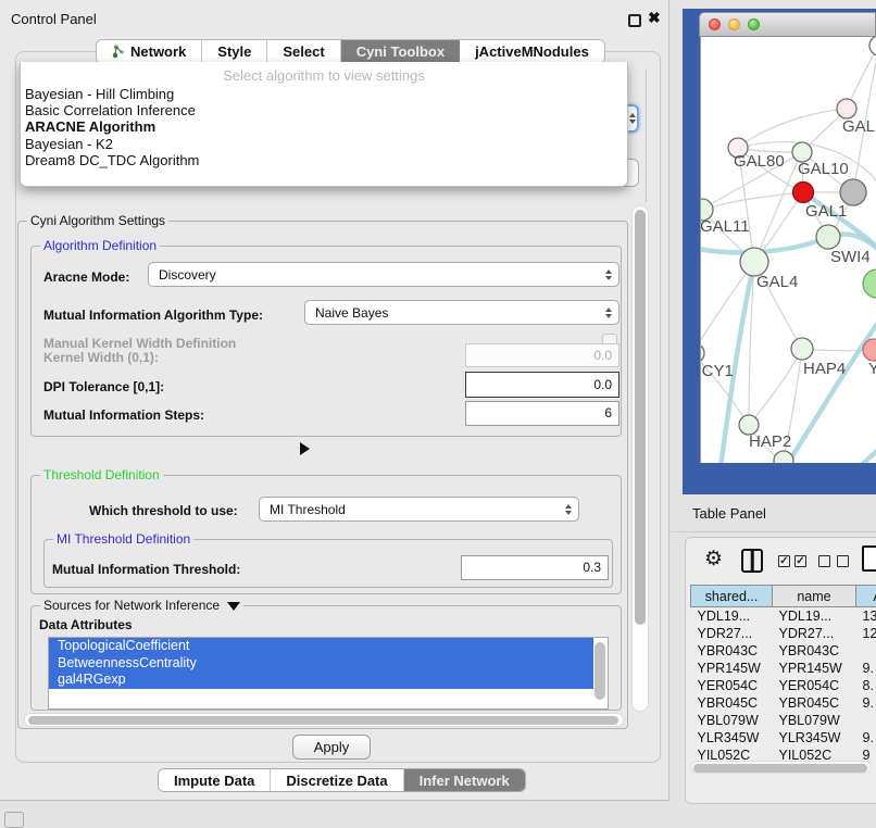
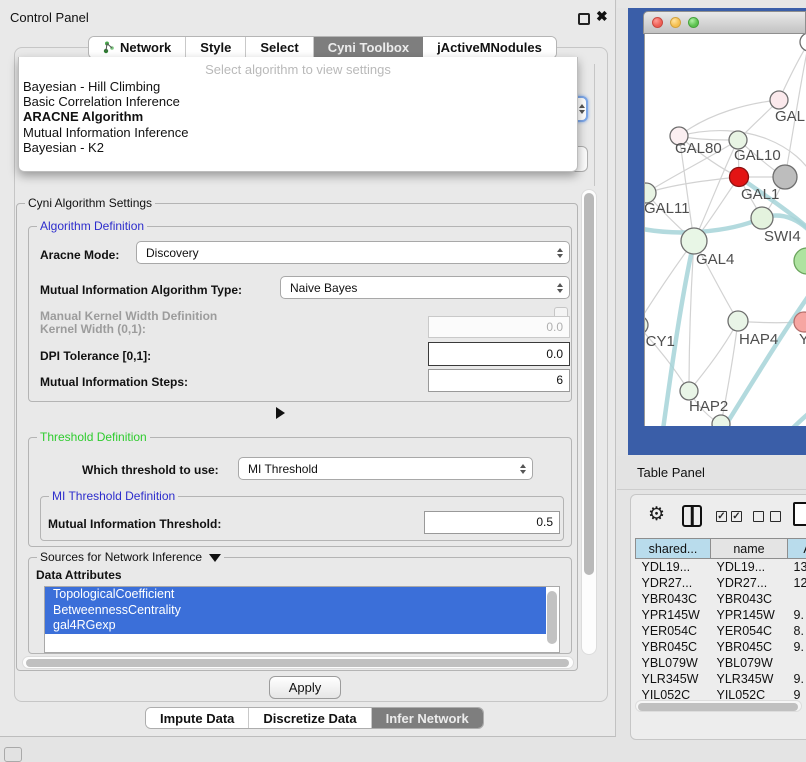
  Control Panel
  ✖
  Network
  Style
  Select
  Cyni Toolbox
  jActiveMNodules
  Select algorithm to view settings
  Bayesian - Hill Climbing
  Basic Correlation Inference
  ARACNE Algorithm
+ Mutual Information Inference
  Bayesian - K2
- Dream8 DC_TDC Algorithm
  Cyni Algorithm Settings
  Algorithm Definition
  Aracne Mode:
  Discovery
  Mutual Information Algorithm Type:
  Naive Bayes
  Manual Kernel Width Definition
  Kernel Width (0,1):
  0.0
  DPI Tolerance [0,1]:
  0.0
  Mutual Information Steps:
  6
  Threshold Definition
  Which threshold to use:
  MI Threshold
  MI Threshold Definition
  Mutual Information Threshold:
- 0.3
+ 0.5
  Sources for Network Inference
  Data Attributes
  TopologicalCoefficient
  BetweennessCentrality
  gal4RGexp
  Apply
  Impute Data
  Discretize Data
  Infer Network
  GAL
  GAL80
  GAL10
  GAL1
  GAL11
  SWI4
  GAL4
  CY1
  HAP4
  Y
  HAP2
  Table Panel
  ⚙
  ✓
  ✓
  shared...	name
  YDL19...	YDL19...	13
  YDR27...	YDR27...	12
  YBR043C	YBR043C
  YPR145W	YPR145W	9.
  YER054C	YER054C	8.
  YBR045C	YBR045C	9.
  YBL079W	YBL079W
  YLR345W	YLR345W	9.
  YIL052C	YIL052C	9
